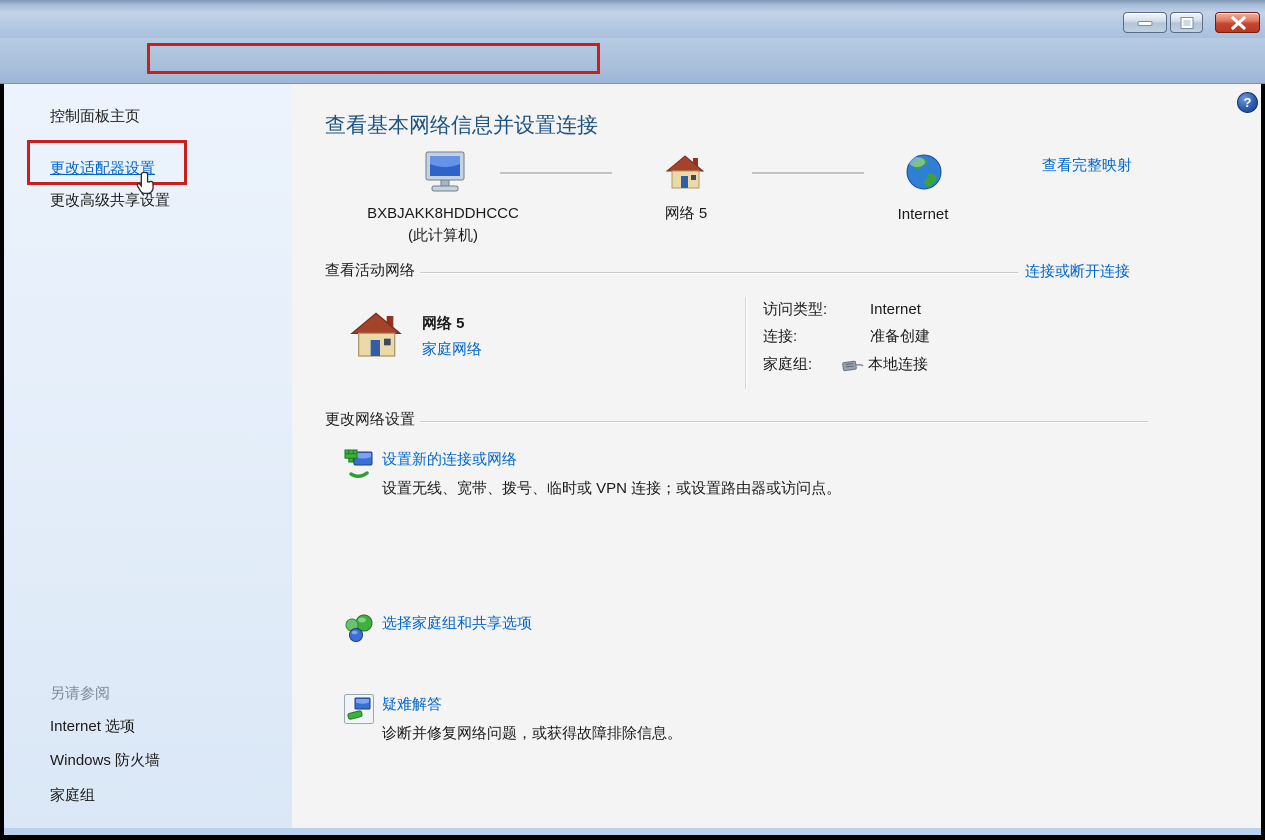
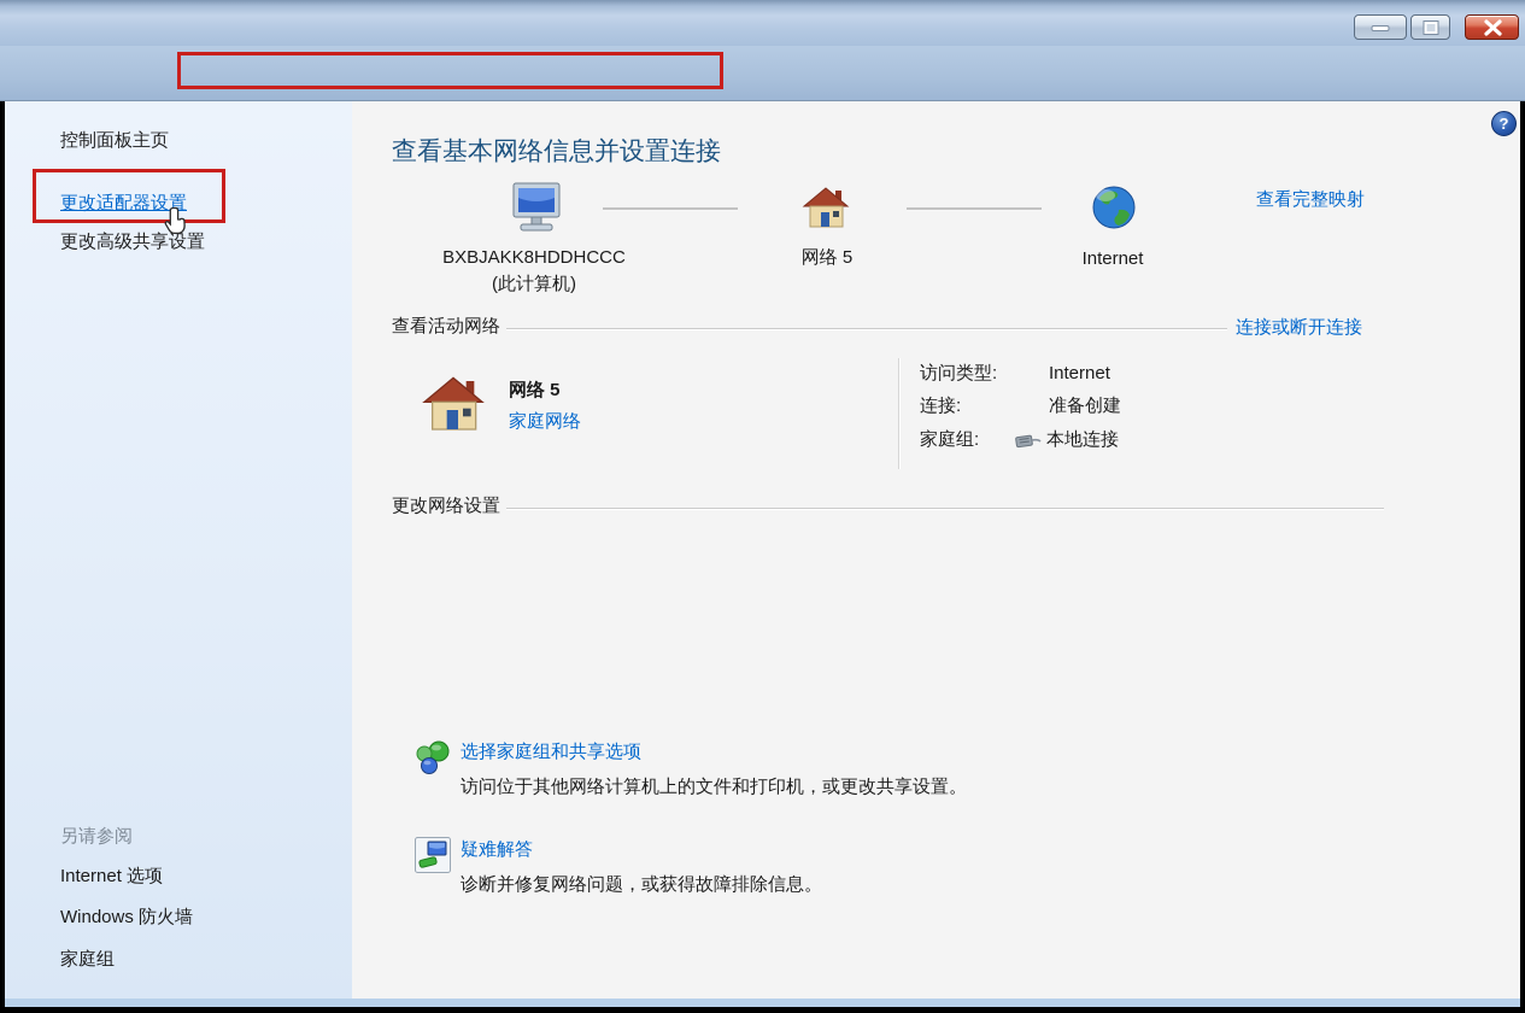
  控制面板主页
  更改适配器设置
  更改高级共享设置
  另请参阅
  Internet 选项
  Windows 防火墙
  家庭组
  查看基本网络信息并设置连接
  BXBJAKK8HDDHCCC
  (此计算机)
  网络 5
  Internet
  查看完整映射
  查看活动网络
  连接或断开连接
  网络 5
  家庭网络
  访问类型:
  Internet
  连接:
  准备创建
  家庭组:
  本地连接
  更改网络设置
- 设置新的连接或网络
- 设置无线、宽带、拨号、临时或 VPN 连接；或设置路由器或访问点。
  选择家庭组和共享选项
+ 访问位于其他网络计算机上的文件和打印机，或更改共享设置。
  疑难解答
  诊断并修复网络问题，或获得故障排除信息。
  ?
